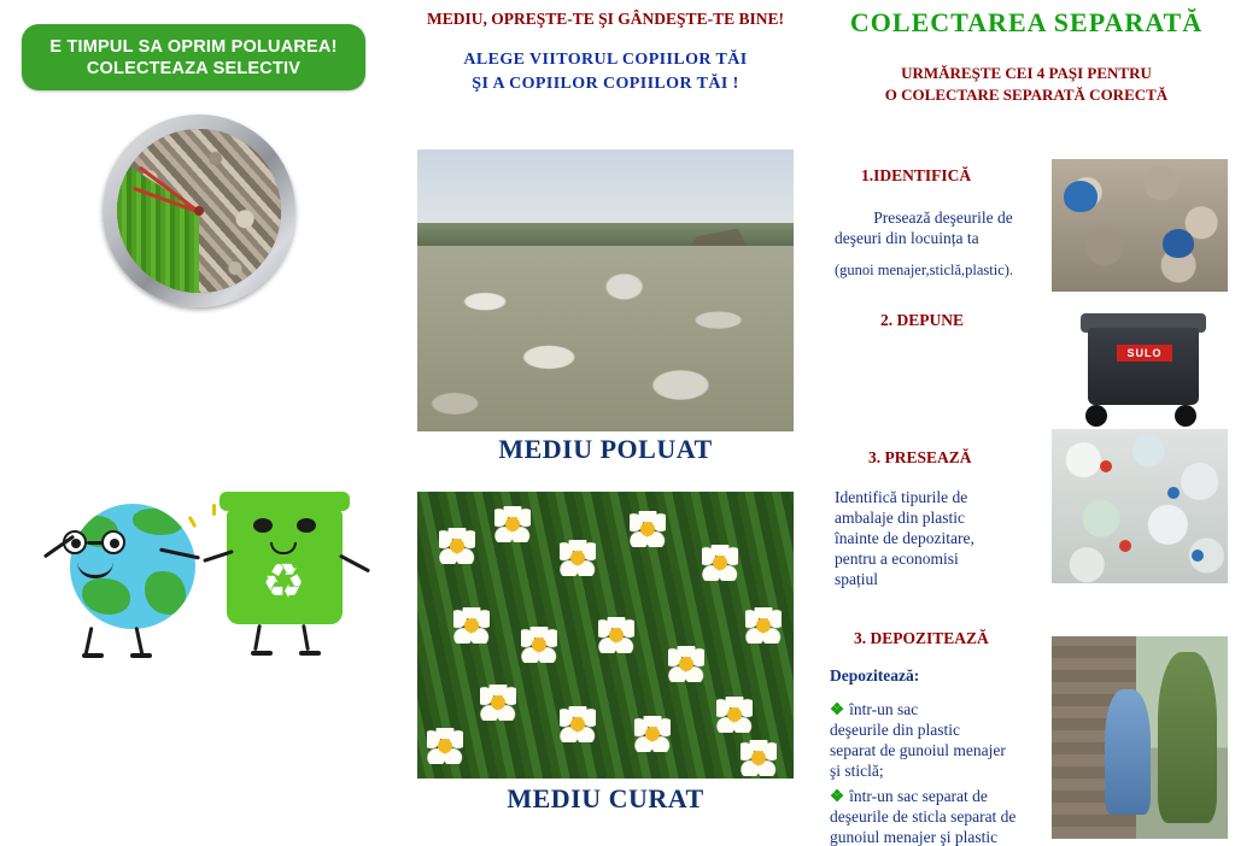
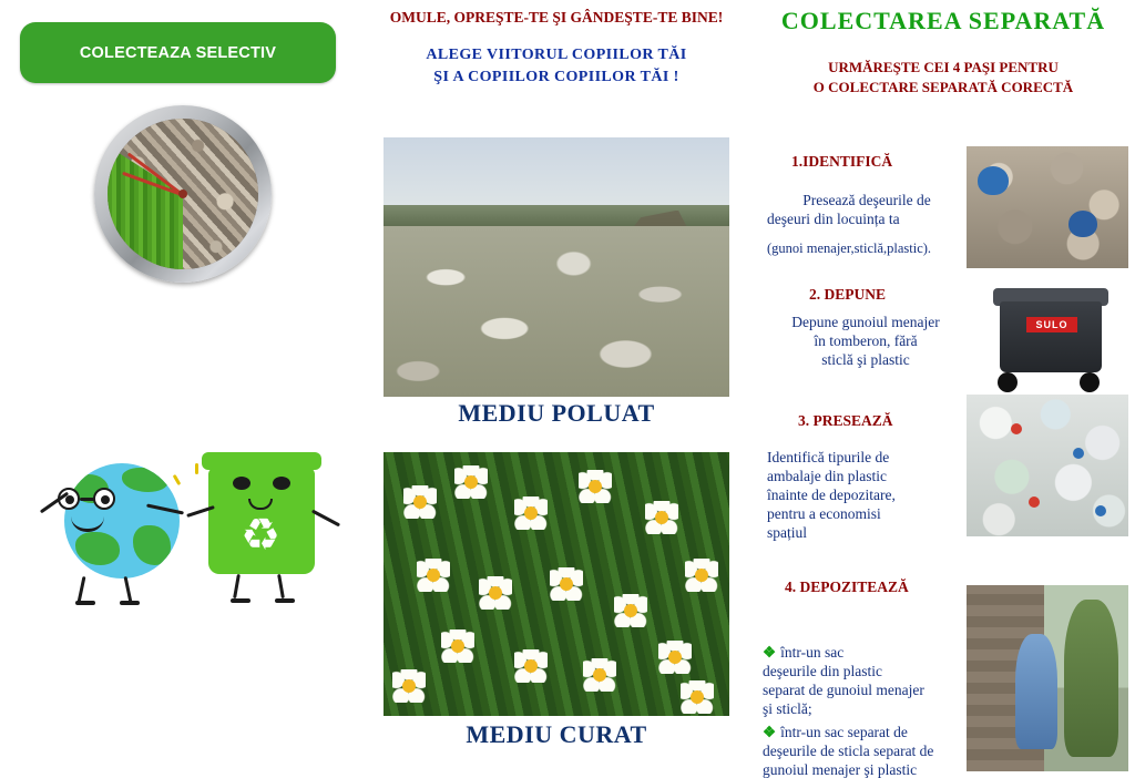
- E TIMPUL SA OPRIM POLUAREA!
  COLECTEAZA SELECTIV
  ♻
- MEDIU, OPREŞTE-TE ŞI GÂNDEŞTE-TE BINE!
+ OMULE, OPREŞTE-TE ŞI GÂNDEŞTE-TE BINE!
  ALEGE VIITORUL COPIILOR TĂI
  ŞI A COPIILOR COPIILOR TĂI !
  MEDIU POLUAT
  MEDIU CURAT
  COLECTAREA SEPARATĂ
  URMĂREŞTE CEI 4 PAŞI PENTRU
  O COLECTARE SEPARATĂ CORECTĂ
  1.IDENTIFICĂ
  Presează deşeurile de
  deşeuri din locuința ta
  (gunoi menajer,sticlă,plastic).
  2. DEPUNE
+ Depune gunoiul menajer
+ în tomberon, fără
+ sticlă şi plastic
  SULO
  3. PRESEAZĂ
  Identifică tipurile de
  ambalaje din plastic
  înainte de depozitare,
  pentru a economisi
  spațiul
- 3. DEPOZITEAZĂ
+ 4. DEPOZITEAZĂ
- Depozitează:
  ❖ într-un sac
  deşeurile din plastic
  separat de gunoiul menajer
  şi sticlă;
  ❖ într-un sac separat de
  deşeurile de sticla separat de
  gunoiul menajer şi plastic
